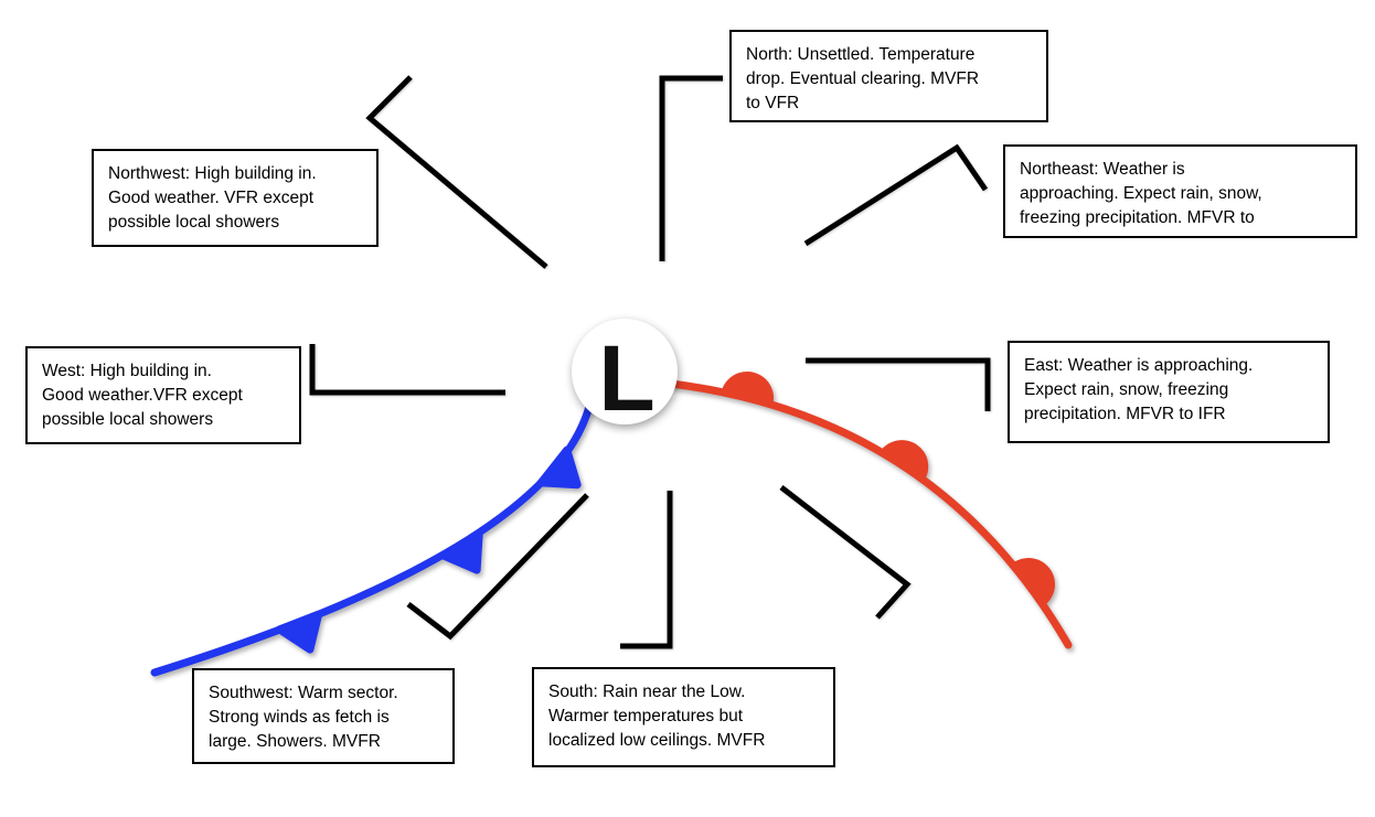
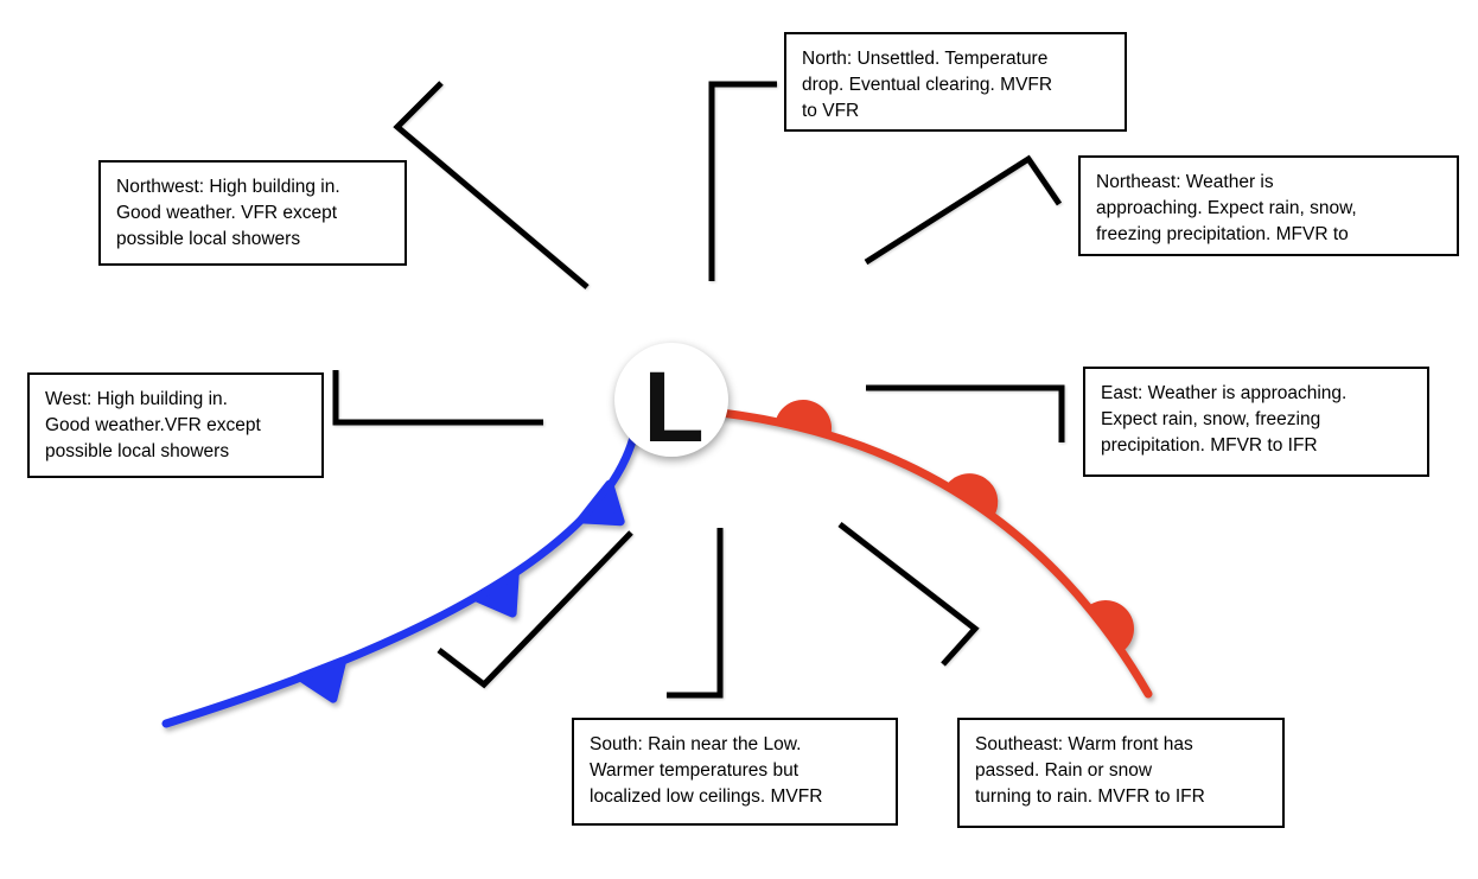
  L
  North: Unsettled. Temperature
  drop. Eventual clearing. MVFR
  to VFR
  Northeast: Weather is
  approaching. Expect rain, snow,
  freezing precipitation. MFVR to
  Northwest: High building in.
  Good weather. VFR except
  possible local showers
  West: High building in.
  Good weather.VFR except
  possible local showers
  East: Weather is approaching.
  Expect rain, snow, freezing
  precipitation. MFVR to IFR
- Southwest: Warm sector.
- Strong winds as fetch is
- large. Showers. MVFR
  South: Rain near the Low.
  Warmer temperatures but
  localized low ceilings. MVFR
+ Southeast: Warm front has
+ passed. Rain or snow
+ turning to rain. MVFR to IFR
